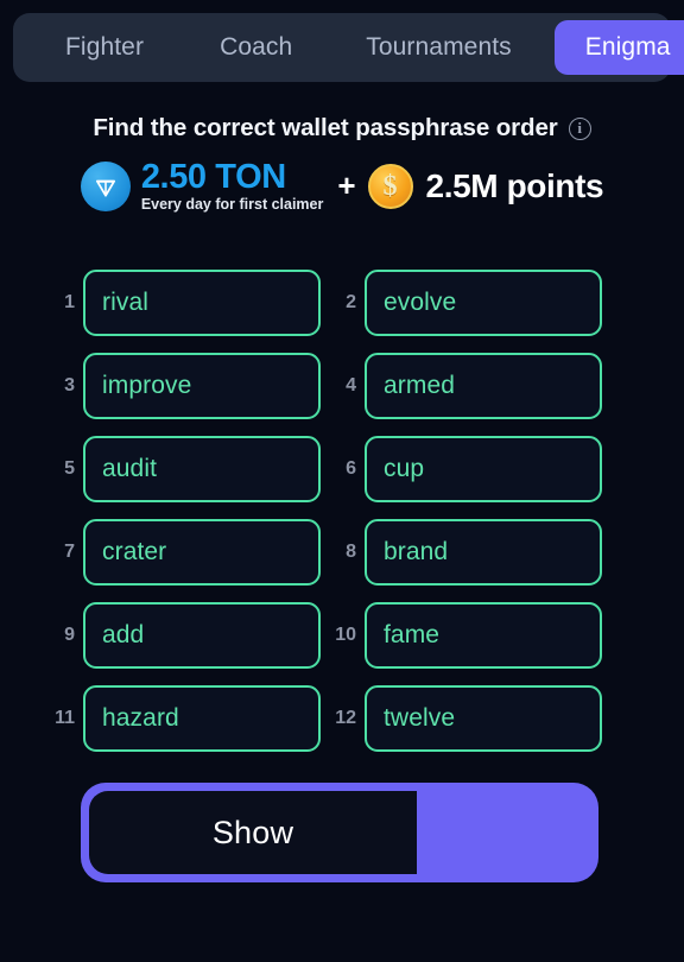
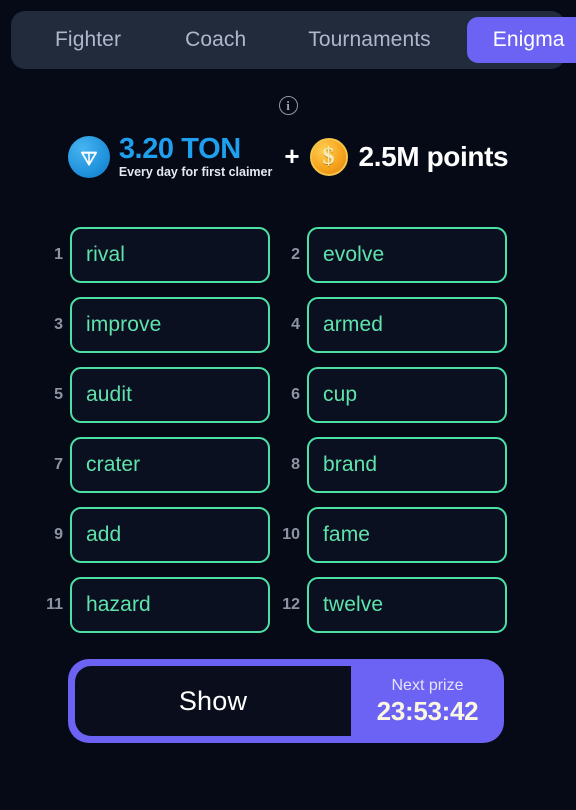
  Fighter
  Coach
  Tournaments
  Enigma
- Find the correct wallet passphrase order
  i
- 2.50 TON
+ 3.20 TON
  Every day for first claimer
  +
  $
  2.5M points
  1
  rival
  2
  evolve
  3
  improve
  4
  armed
  5
  audit
  6
  cup
  7
  crater
  8
  brand
  9
  add
  10
  fame
  11
  hazard
  12
  twelve
  Show
+ Next prize
+ 23:53:42
